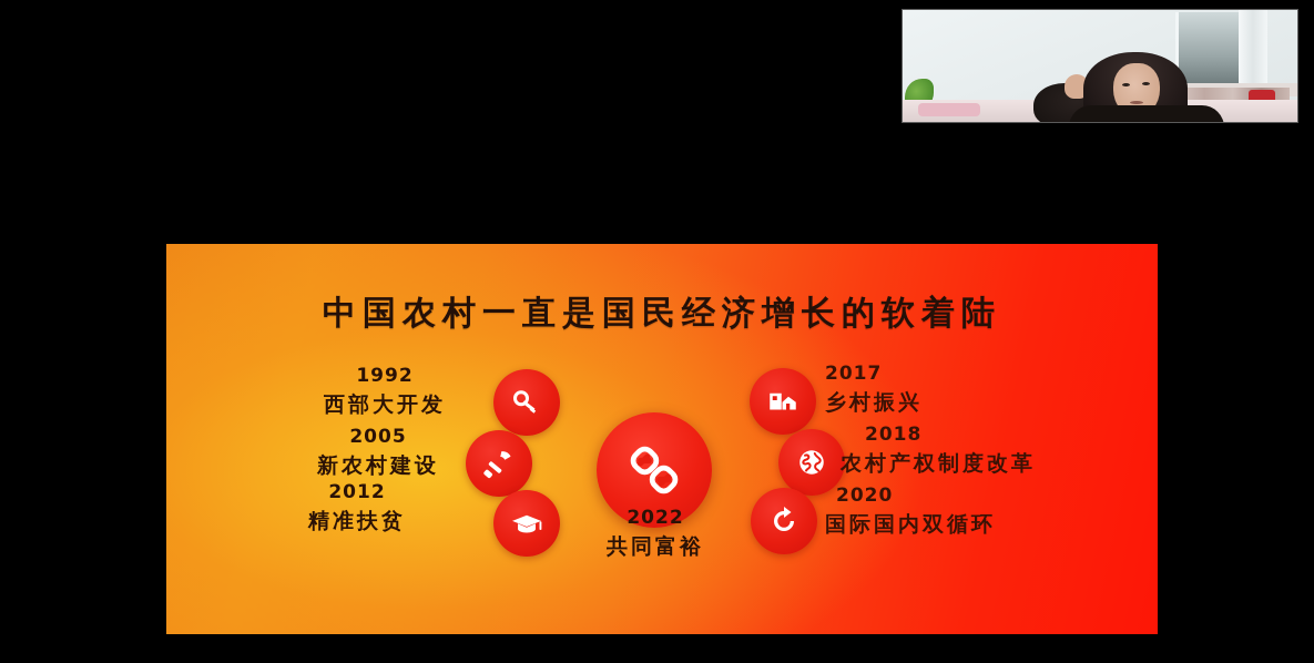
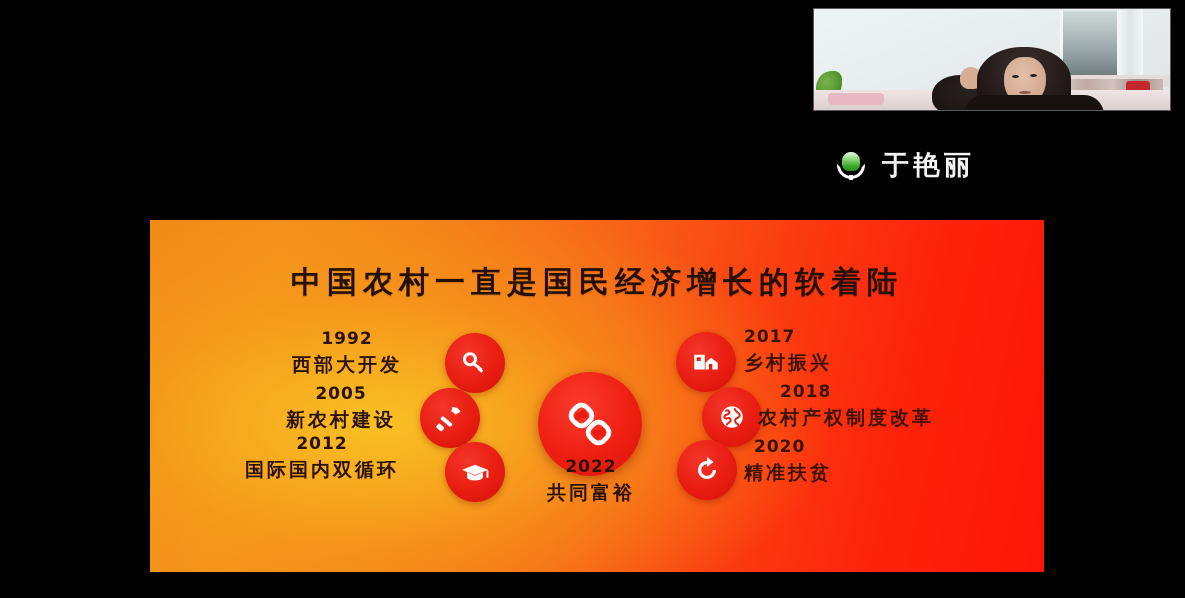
+ 于艳丽
  中国农村一直是国民经济增长的软着陆
  1992
  西部大开发
  2005
  新农村建设
  2012
- 精准扶贫
+ 国际国内双循环
  2022
  共同富裕
  2017
  乡村振兴
  2018
  农村产权制度改革
  2020
- 国际国内双循环
+ 精准扶贫
